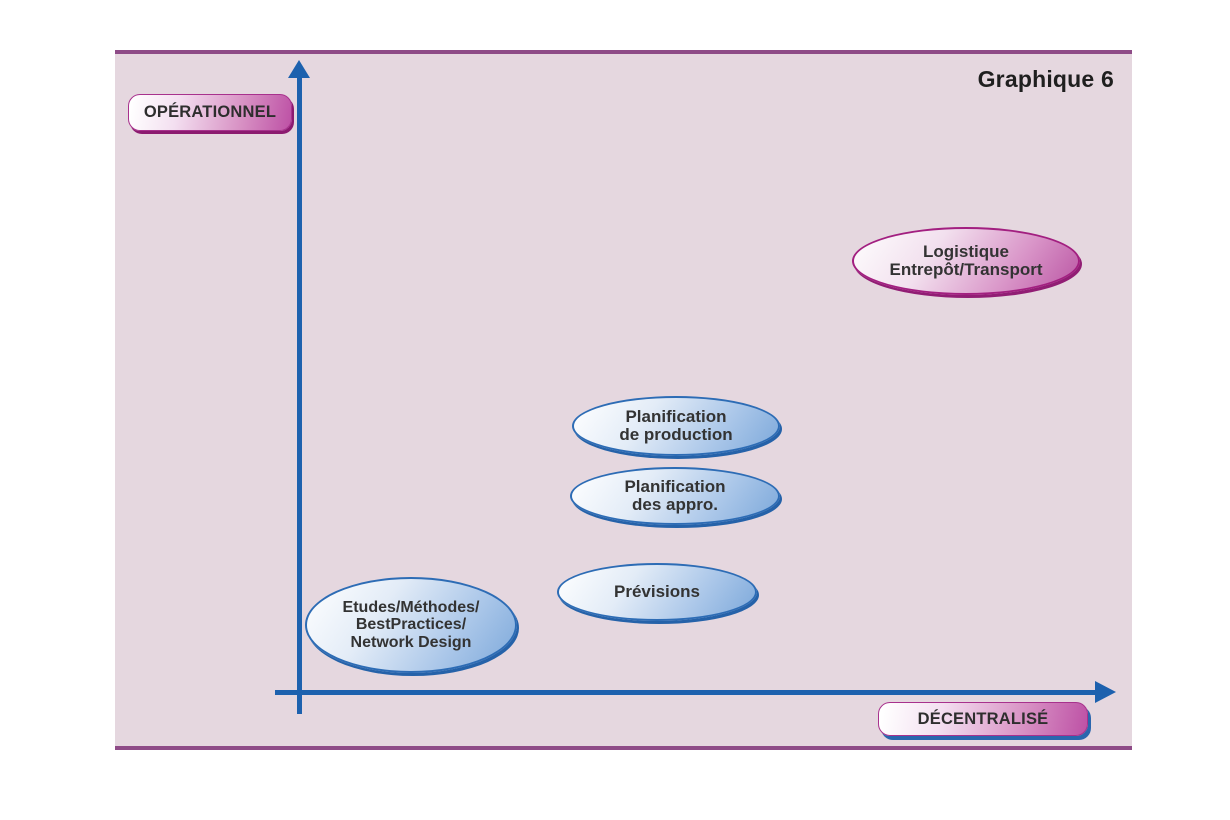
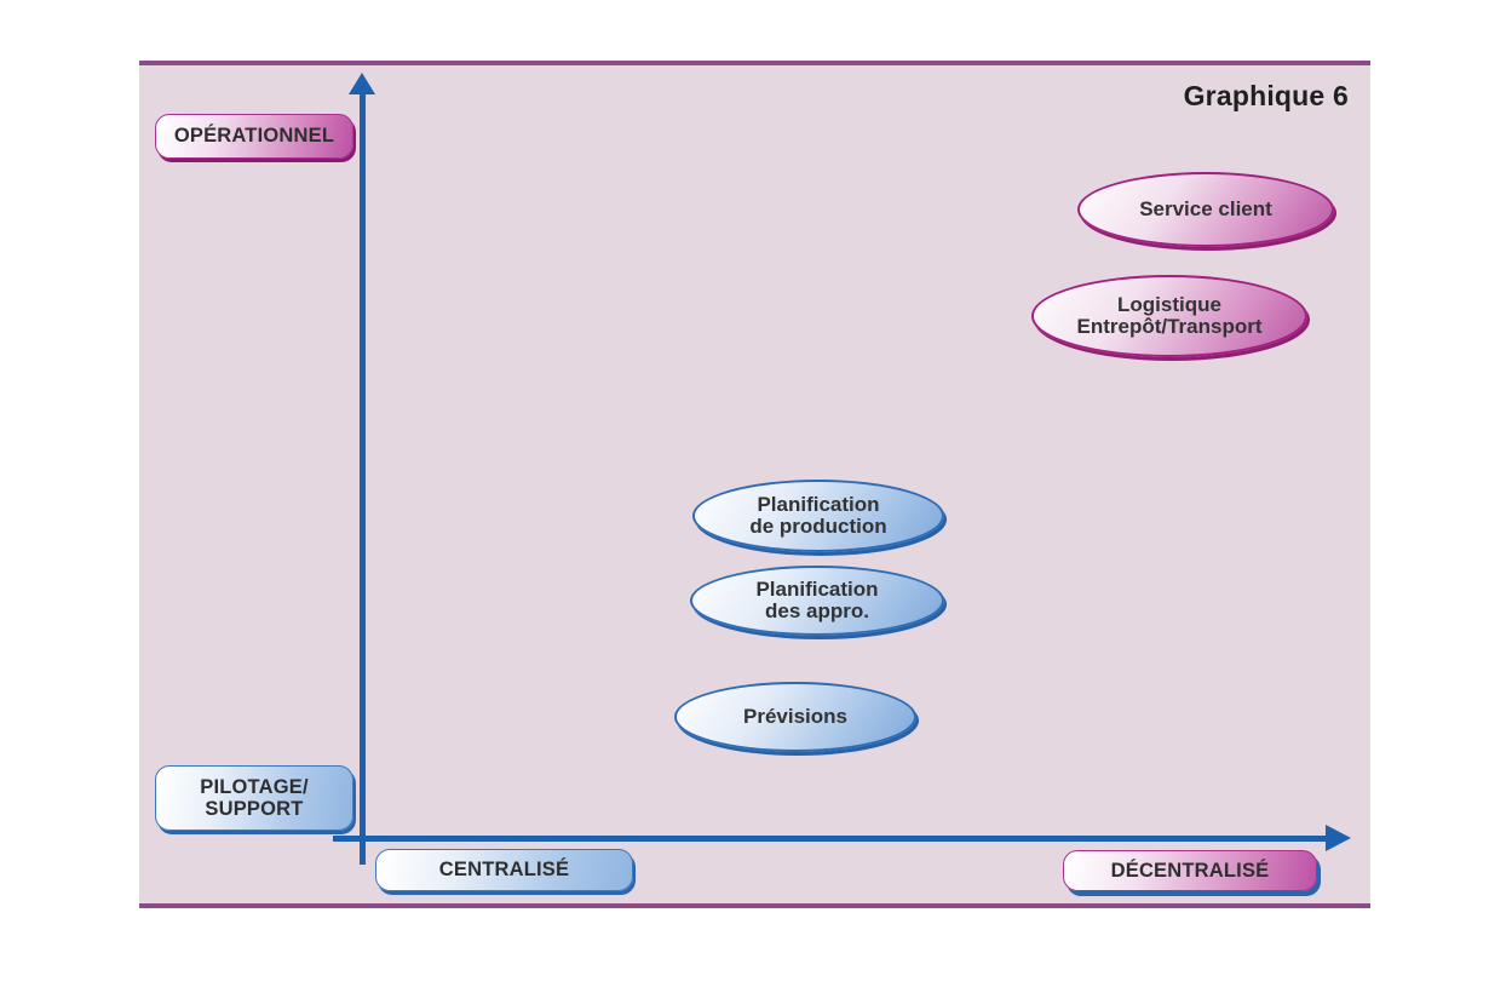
  Graphique 6
  OPÉRATIONNEL
+ PILOTAGE/
+ SUPPORT
+ CENTRALISÉ
  DÉCENTRALISÉ
+ Service client
  Logistique
  Entrepôt/Transport
  Planification
  de production
  Planification
  des appro.
  Prévisions
- Etudes/Méthodes/
- BestPractices/
- Network Design
